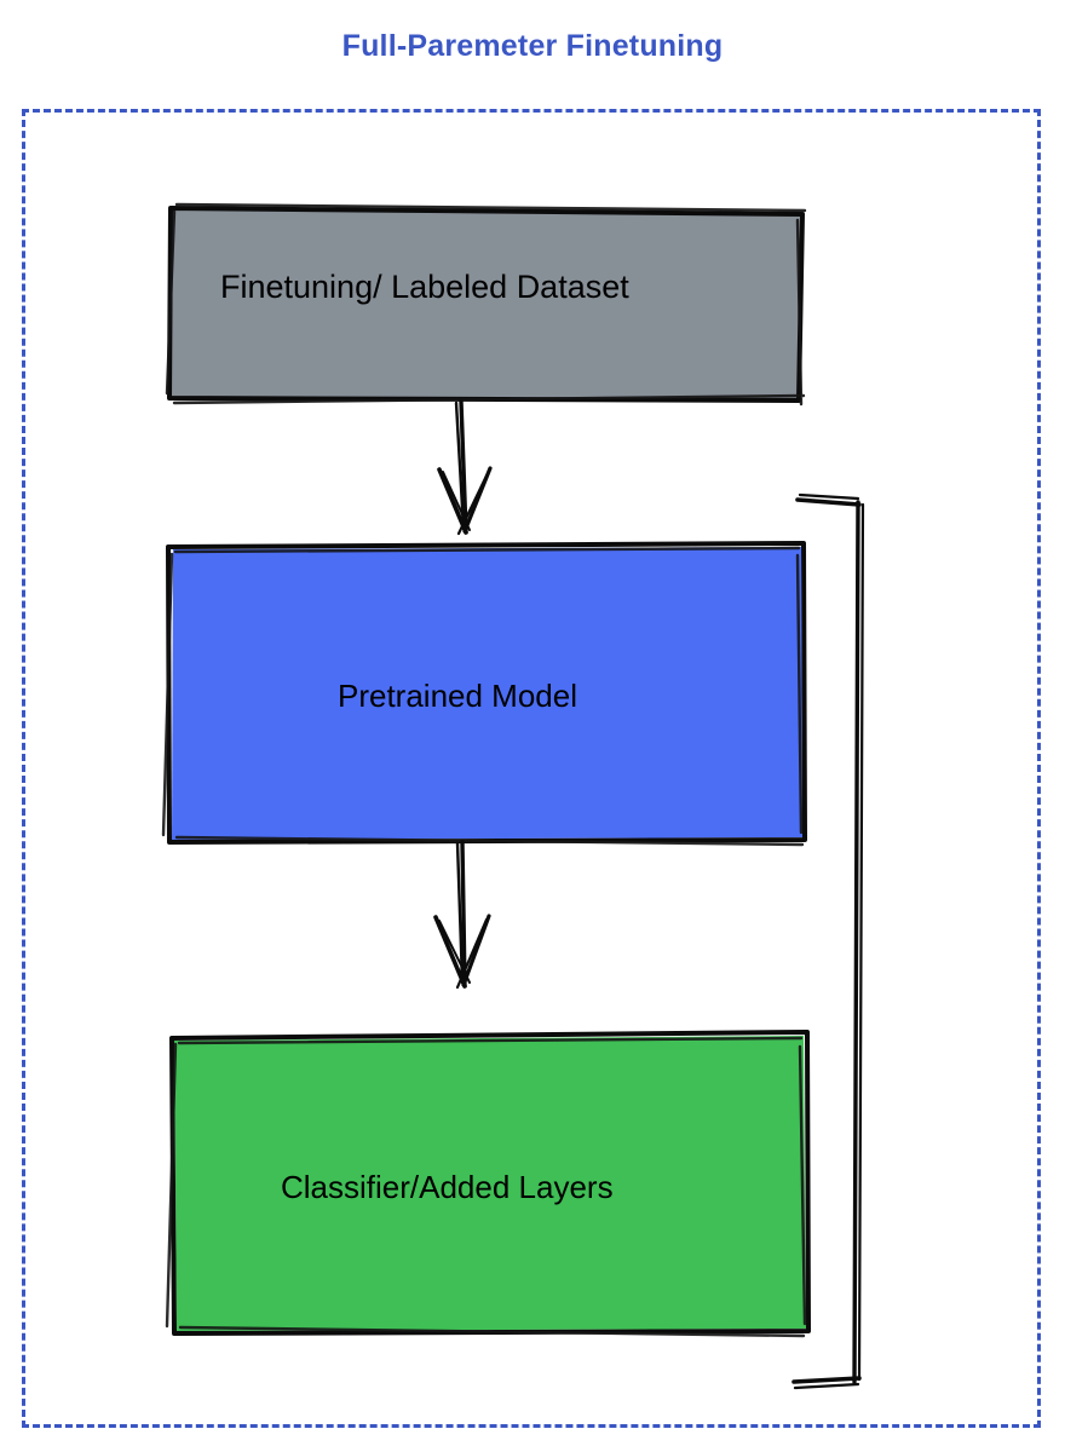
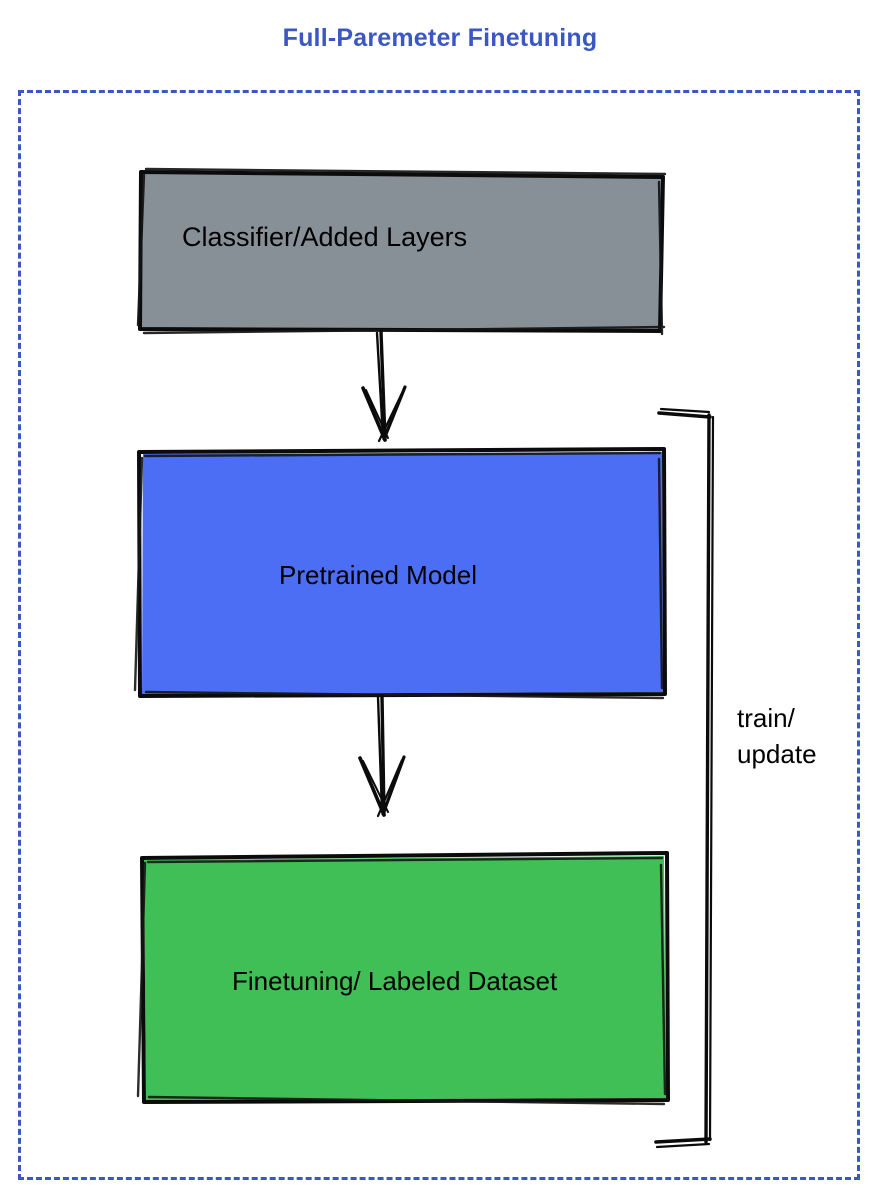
  Full-Paremeter Finetuning
- Finetuning/ Labeled Dataset
+ Classifier/Added Layers
  Pretrained Model
- Classifier/Added Layers
+ Finetuning/ Labeled Dataset
+ train/
+ update
